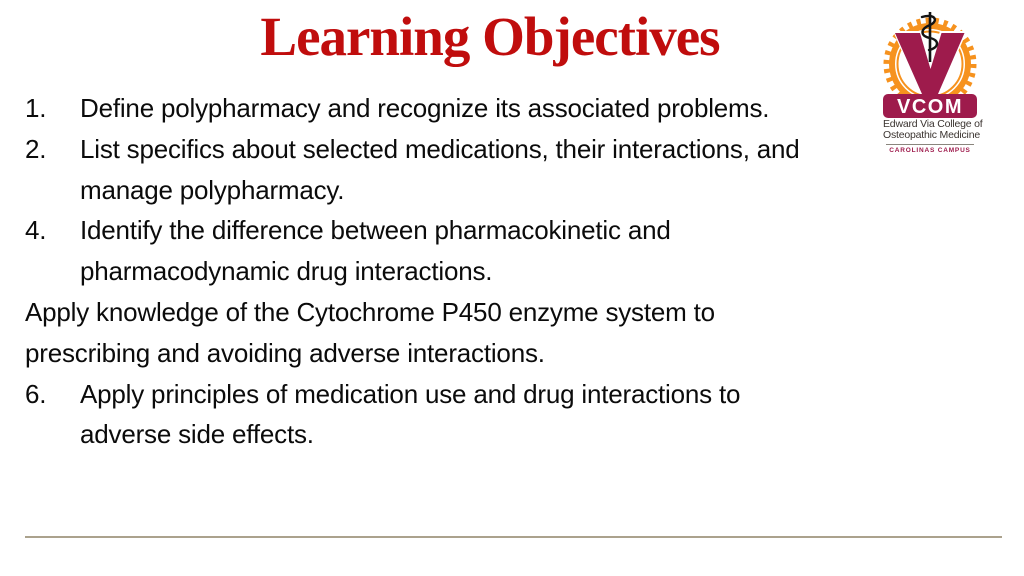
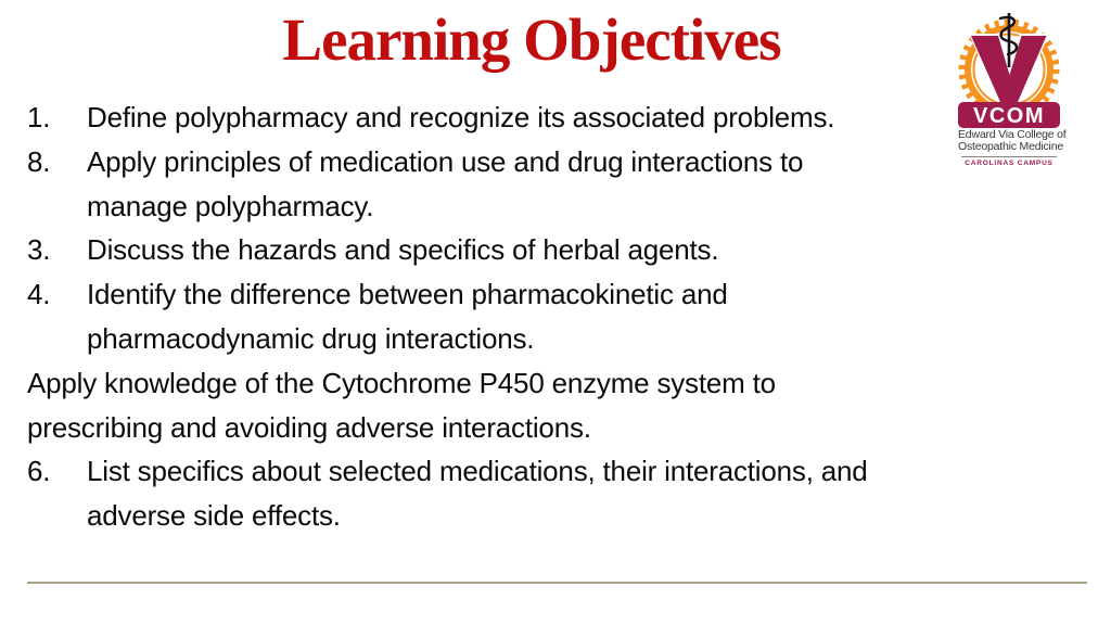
  Learning Objectives
  1.
  Define polypharmacy and recognize its associated problems.
- 2.
+ 8.
- List specifics about selected medications, their interactions, and
+ Apply principles of medication use and drug interactions to
  manage polypharmacy.
+ 3.
+ Discuss the hazards and specifics of herbal agents.
  4.
  Identify the difference between pharmacokinetic and
  pharmacodynamic drug interactions.
  Apply knowledge of the Cytochrome P450 enzyme system to
  prescribing and avoiding adverse interactions.
  6.
- Apply principles of medication use and drug interactions to
+ List specifics about selected medications, their interactions, and
  adverse side effects.
  VCOM
  Edward Via College of
  Osteopathic Medicine
